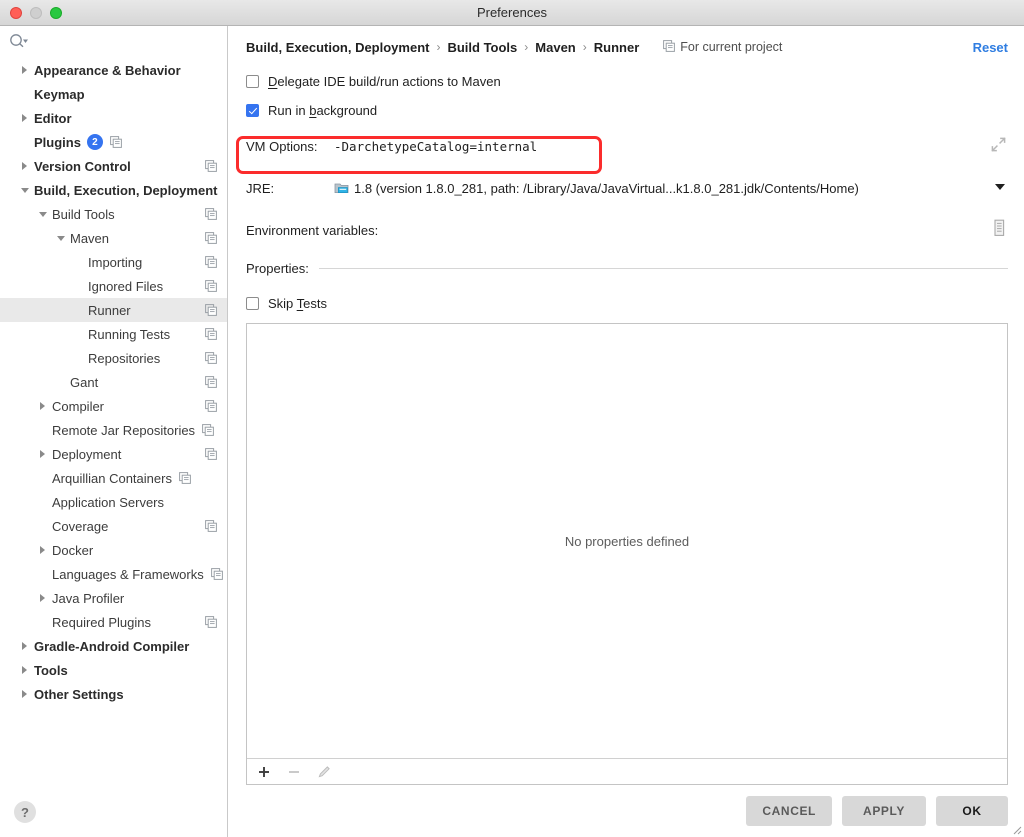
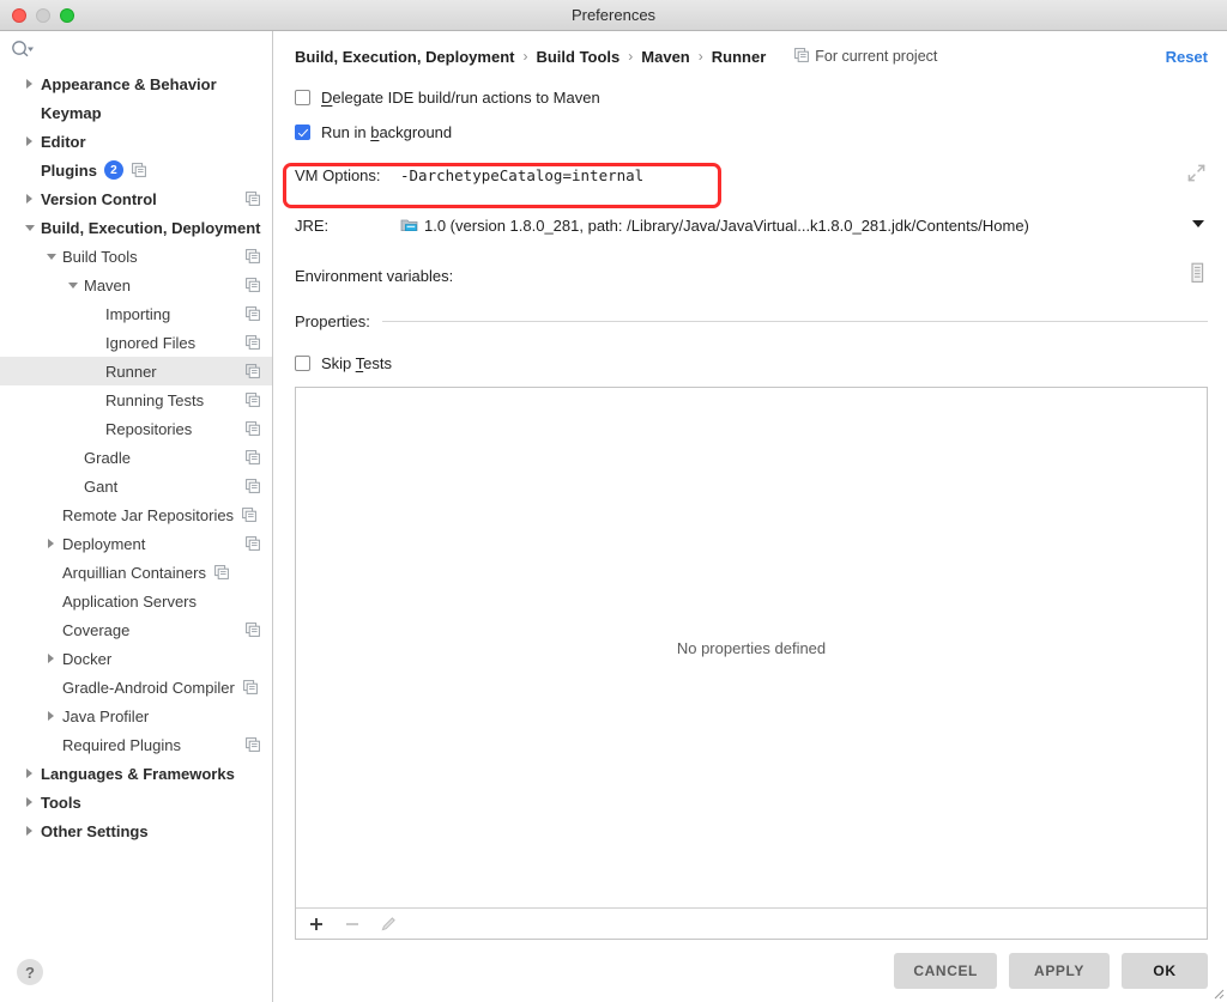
  Preferences
  Appearance & Behavior
  Keymap
  Editor
  Plugins
  2
  Version Control
  Build, Execution, Deployment
  Build Tools
  Maven
  Importing
  Ignored Files
  Runner
  Running Tests
  Repositories
+ Gradle
  Gant
- Compiler
  Remote Jar Repositories
  Deployment
  Arquillian Containers
  Application Servers
  Coverage
  Docker
- Languages & Frameworks
+ Gradle-Android Compiler
  Java Profiler
  Required Plugins
- Gradle-Android Compiler
+ Languages & Frameworks
  Tools
  Other Settings
  ?
  Build, Execution, Deployment
  ›
  Build Tools
  ›
  Maven
  ›
  Runner
  For current project
  Reset
  Delegate IDE build/run actions to Maven
  Run in background
  VM Options:
  -DarchetypeCatalog=internal
  JRE:
- 1.8 (version 1.8.0_281, path: /Library/Java/JavaVirtual...k1.8.0_281.jdk/Contents/Home)
+ 1.0 (version 1.8.0_281, path: /Library/Java/JavaVirtual...k1.8.0_281.jdk/Contents/Home)
  Environment variables:
  Properties:
  Skip Tests
  No properties defined
  CANCEL
  APPLY
  OK
